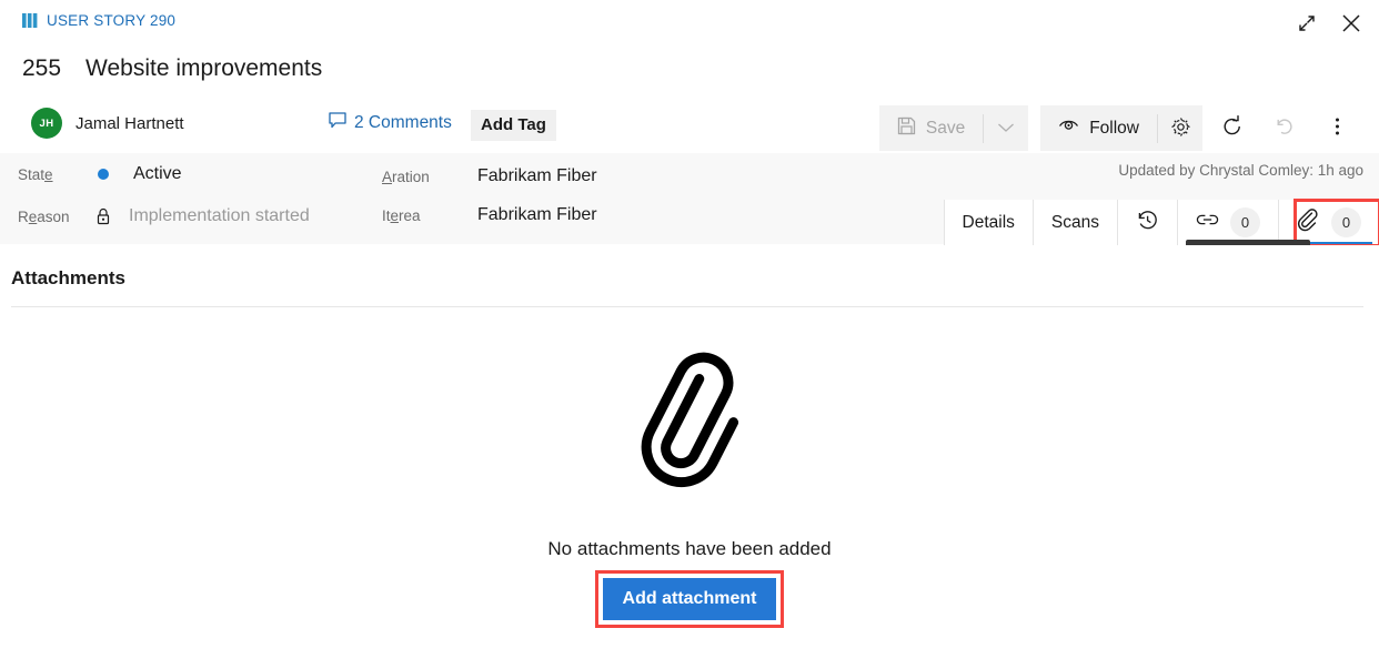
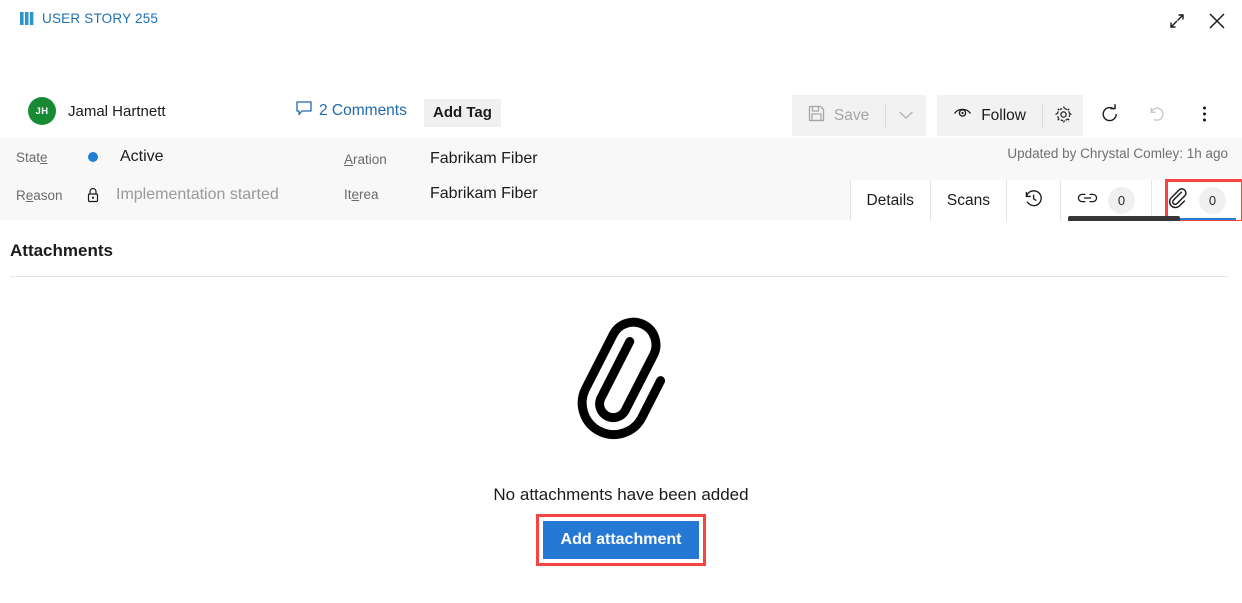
- USER STORY 290
+ USER STORY 255
- 255
- Website improvements
  JH
  Jamal Hartnett
  2 Comments
  Add Tag
  Save
  Follow
  State
  Active
  Reason
  Implementation started
  Aration
  Fabrikam Fiber
  Iterea
  Fabrikam Fiber
  Updated by Chrystal Comley: 1h ago
  Details
  Scans
  0
  0
  Attachments
  No attachments have been added
  Add attachment
